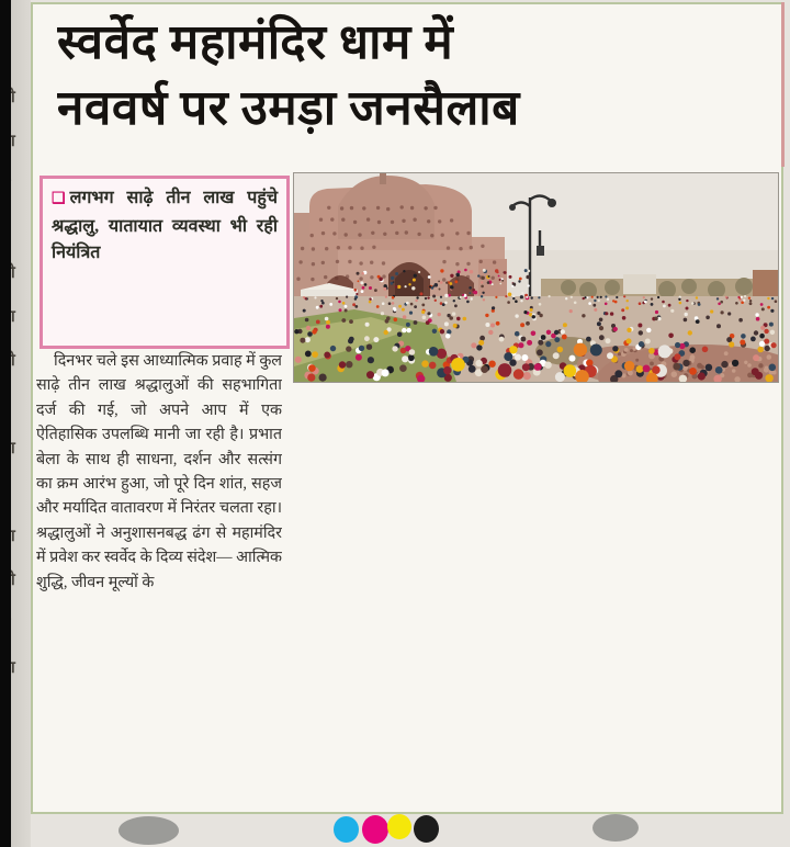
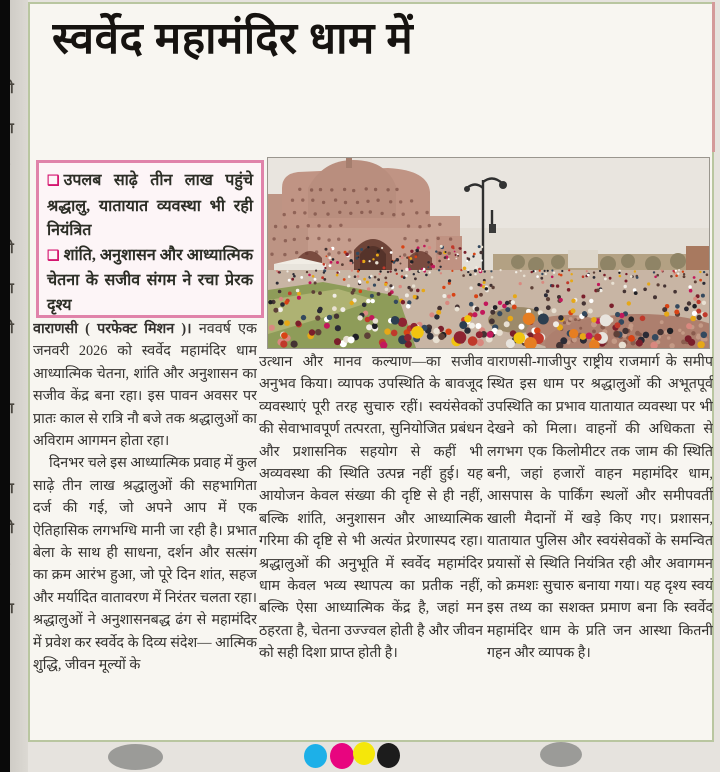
  स्वर्वेद महामंदिर धाम में
- नववर्ष पर उमड़ा जनसैलाब
- ❑ लगभग साढ़े तीन लाख पहुंचे श्रद्धालु, यातायात व्यवस्था भी रही नियंत्रित
+ ❑ उपलब साढ़े तीन लाख पहुंचे श्रद्धालु, यातायात व्यवस्था भी रही नियंत्रित
+ ❑ शांति, अनुशासन और आध्यात्मिक चेतना के सजीव संगम ने रचा प्रेरक दृश्य
+ वाराणसी ( परफेक्ट मिशन )। नववर्ष एक जनवरी 2026 को स्वर्वेद महामंदिर धाम आध्यात्मिक चेतना, शांति और अनुशासन का सजीव केंद्र बना रहा। इस पावन अवसर पर प्रातः काल से रात्रि नौ बजे तक श्रद्धालुओं का अविराम आगमन होता रहा।
- दिनभर चले इस आध्यात्मिक प्रवाह में कुल साढ़े तीन लाख श्रद्धालुओं की सहभागिता दर्ज की गई, जो अपने आप में एक ऐतिहासिक उपलब्धि मानी जा रही है। प्रभात बेला के साथ ही साधना, दर्शन और सत्संग का क्रम आरंभ हुआ, जो पूरे दिन शांत, सहज और मर्यादित वातावरण में निरंतर चलता रहा। श्रद्धालुओं ने अनुशासनबद्ध ढंग से महामंदिर में प्रवेश कर स्वर्वेद के दिव्य संदेश— आत्मिक शुद्धि, जीवन मूल्यों के
+ दिनभर चले इस आध्यात्मिक प्रवाह में कुल साढ़े तीन लाख श्रद्धालुओं की सहभागिता दर्ज की गई, जो अपने आप में एक ऐतिहासिक लगभग्धि मानी जा रही है। प्रभात बेला के साथ ही साधना, दर्शन और सत्संग का क्रम आरंभ हुआ, जो पूरे दिन शांत, सहज और मर्यादित वातावरण में निरंतर चलता रहा। श्रद्धालुओं ने अनुशासनबद्ध ढंग से महामंदिर में प्रवेश कर स्वर्वेद के दिव्य संदेश— आत्मिक शुद्धि, जीवन मूल्यों के
+ उत्थान और मानव कल्याण—का सजीव अनुभव किया। व्यापक उपस्थिति के बावजूद व्यवस्थाएं पूरी तरह सुचारु रहीं। स्वयंसेवकों की सेवाभावपूर्ण तत्परता, सुनियोजित प्रबंधन और प्रशासनिक सहयोग से कहीं भी अव्यवस्था की स्थिति उत्पन्न नहीं हुई। यह आयोजन केवल संख्या की दृष्टि से ही नहीं, बल्कि शांति, अनुशासन और आध्यात्मिक गरिमा की दृष्टि से भी अत्यंत प्रेरणास्पद रहा।श्रद्धालुओं की अनुभूति में स्वर्वेद महामंदिर धाम केवल भव्य स्थापत्य का प्रतीक नहीं, बल्कि ऐसा आध्यात्मिक केंद्र है, जहां मन ठहरता है, चेतना उज्ज्वल होती है और जीवन को सही दिशा प्राप्त होती है।
+ वाराणसी-गाजीपुर राष्ट्रीय राजमार्ग के समीप स्थित इस धाम पर श्रद्धालुओं की अभूतपूर्व उपस्थिति का प्रभाव यातायात व्यवस्था पर भी देखने को मिला। वाहनों की अधिकता से लगभग एक किलोमीटर तक जाम की स्थिति बनी, जहां हजारों वाहन महामंदिर धाम, आसपास के पार्किंग स्थलों और समीपवर्ती खाली मैदानों में खड़े किए गए। प्रशासन, यातायात पुलिस और स्वयंसेवकों के समन्वित प्रयासों से स्थिति नियंत्रित रही और अवागमन को क्रमशः सुचारु बनाया गया। यह दृश्य स्वयं इस तथ्य का सशक्त प्रमाण बना कि स्वर्वेद महामंदिर धाम के प्रति जन आस्था कितनी गहन और व्यापक है।
